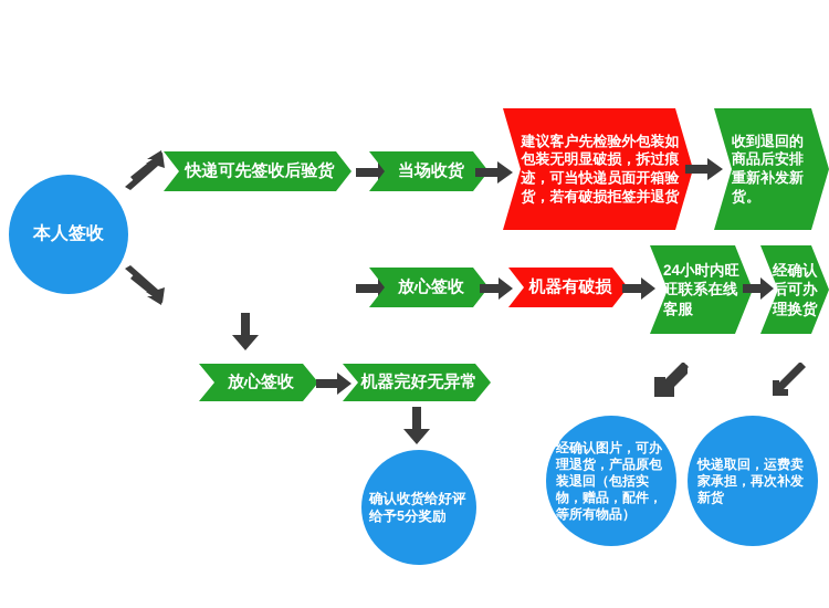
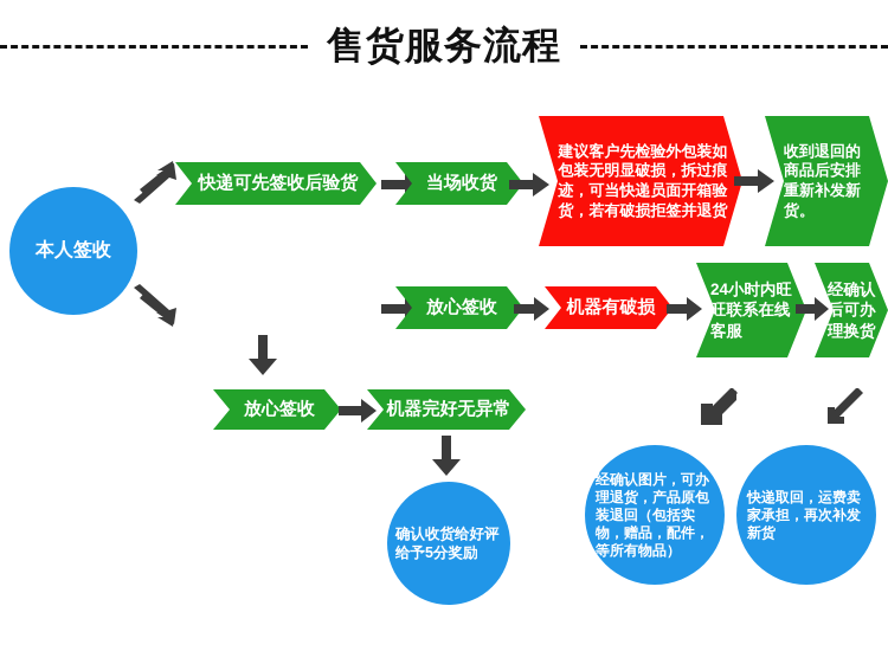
+ 售货服务流程
  本人签收
  快递可先签收后验货
  当场收货
  建议客户先检验外包装如包装无明显破损，拆过痕迹，可当快递员面开箱验货，若有破损拒签并退货
  收到退回的商品后安排重新补发新货。
  放心签收
  机器有破损
  24小时内旺旺联系在线客服
  经确认后可办理换货
  放心签收
  机器完好无异常
  确认收货给好评给予5分奖励
  经确认图片，可办理退货，产品原包装退回（包括实物，赠品，配件，等所有物品）
  快递取回，运费卖家承担，再次补发新货
